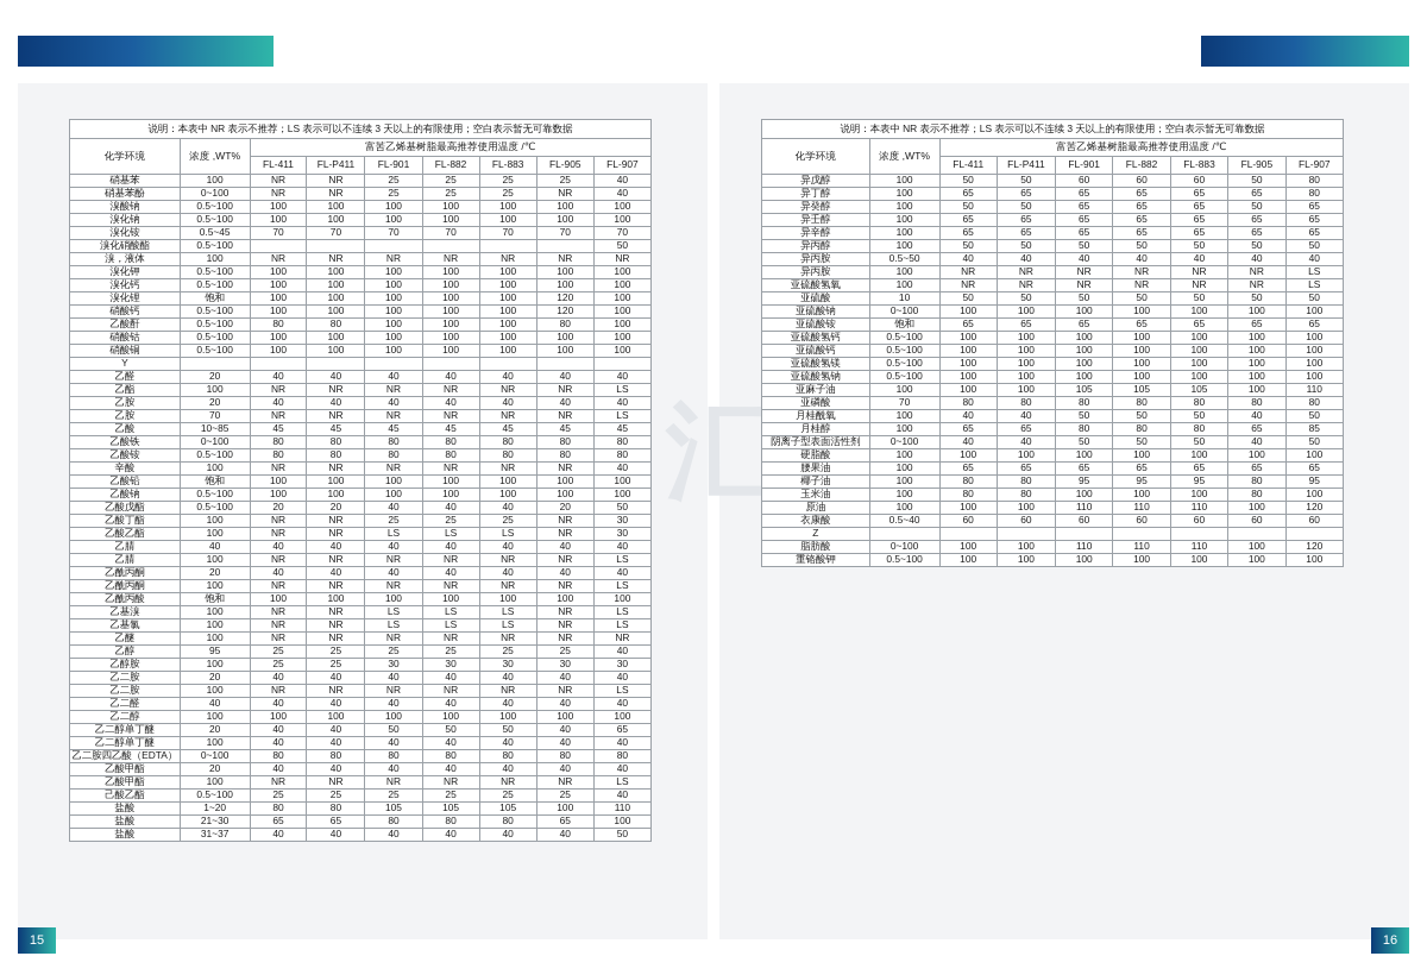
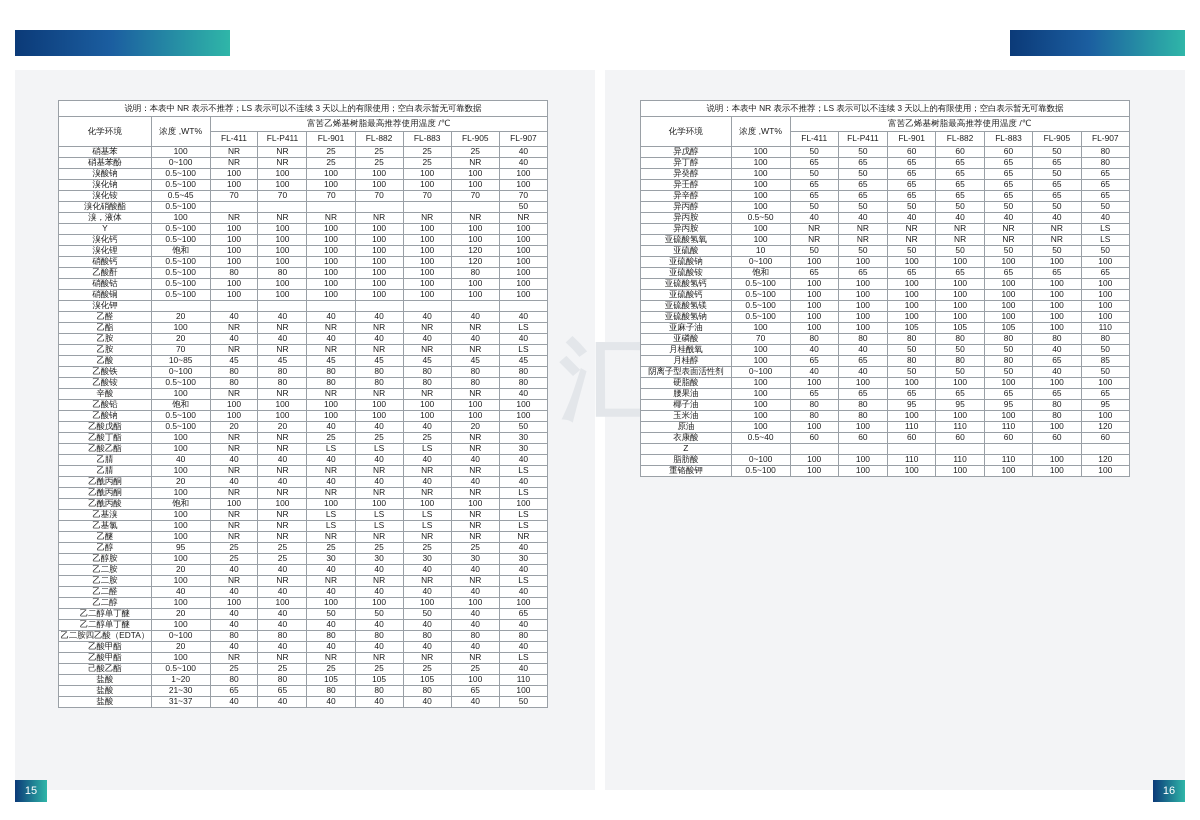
  汇
  说明：本表中 NR 表示不推荐；LS 表示可以不连续 3 天以上的有限使用；空白表示暂无可靠数据
  化学环境	浓度 ,WT%	富䒷乙烯基树脂最高推荐使用温度 /℃
  FL-411	FL-P411	FL-901	FL-882	FL-883	FL-905	FL-907
  硝基苯	100	NR	NR	25	25	25	25	40
  硝基苯酚	0~100	NR	NR	25	25	25	NR	40
  溴酸钠	0.5~100	100	100	100	100	100	100	100
  溴化钠	0.5~100	100	100	100	100	100	100	100
  溴化铵	0.5~45	70	70	70	70	70	70	70
  溴化硝酸酯	0.5~100							50
  溴，液体	100	NR	NR	NR	NR	NR	NR	NR
- 溴化钾	0.5~100	100	100	100	100	100	100	100
+ Y	0.5~100	100	100	100	100	100	100	100
  溴化钙	0.5~100	100	100	100	100	100	100	100
  溴化锂	饱和	100	100	100	100	100	120	100
  硝酸钙	0.5~100	100	100	100	100	100	120	100
  乙酸酐	0.5~100	80	80	100	100	100	80	100
  硝酸钴	0.5~100	100	100	100	100	100	100	100
  硝酸铜	0.5~100	100	100	100	100	100	100	100
- Y
+ 溴化钾
  乙醛	20	40	40	40	40	40	40	40
  乙酯	100	NR	NR	NR	NR	NR	NR	LS
  乙胺	20	40	40	40	40	40	40	40
  乙胺	70	NR	NR	NR	NR	NR	NR	LS
  乙酸	10~85	45	45	45	45	45	45	45
  乙酸铁	0~100	80	80	80	80	80	80	80
  乙酸铵	0.5~100	80	80	80	80	80	80	80
  辛酸	100	NR	NR	NR	NR	NR	NR	40
  乙酸铅	饱和	100	100	100	100	100	100	100
  乙酸钠	0.5~100	100	100	100	100	100	100	100
  乙酸戊酯	0.5~100	20	20	40	40	40	20	50
  乙酸丁酯	100	NR	NR	25	25	25	NR	30
  乙酸乙酯	100	NR	NR	LS	LS	LS	NR	30
  乙腈	40	40	40	40	40	40	40	40
  乙腈	100	NR	NR	NR	NR	NR	NR	LS
  乙酰丙酮	20	40	40	40	40	40	40	40
  乙酰丙酮	100	NR	NR	NR	NR	NR	NR	LS
  乙酰丙酸	饱和	100	100	100	100	100	100	100
  乙基溴	100	NR	NR	LS	LS	LS	NR	LS
  乙基氯	100	NR	NR	LS	LS	LS	NR	LS
  乙醚	100	NR	NR	NR	NR	NR	NR	NR
  乙醇	95	25	25	25	25	25	25	40
  乙醇胺	100	25	25	30	30	30	30	30
  乙二胺	20	40	40	40	40	40	40	40
  乙二胺	100	NR	NR	NR	NR	NR	NR	LS
  乙二醛	40	40	40	40	40	40	40	40
  乙二醇	100	100	100	100	100	100	100	100
  乙二醇单丁醚	20	40	40	50	50	50	40	65
  乙二醇单丁醚	100	40	40	40	40	40	40	40
  乙二胺四乙酸（EDTA）	0~100	80	80	80	80	80	80	80
  乙酸甲酯	20	40	40	40	40	40	40	40
  乙酸甲酯	100	NR	NR	NR	NR	NR	NR	LS
  己酸乙酯	0.5~100	25	25	25	25	25	25	40
  盐酸	1~20	80	80	105	105	105	100	110
  盐酸	21~30	65	65	80	80	80	65	100
  盐酸	31~37	40	40	40	40	40	40	50
  说明：本表中 NR 表示不推荐；LS 表示可以不连续 3 天以上的有限使用；空白表示暂无可靠数据
  化学环境	浓度 ,WT%	富䒷乙烯基树脂最高推荐使用温度 /℃
  FL-411	FL-P411	FL-901	FL-882	FL-883	FL-905	FL-907
  异戊醇	100	50	50	60	60	60	50	80
  异丁醇	100	65	65	65	65	65	65	80
  异癸醇	100	50	50	65	65	65	50	65
  异壬醇	100	65	65	65	65	65	65	65
  异辛醇	100	65	65	65	65	65	65	65
  异丙醇	100	50	50	50	50	50	50	50
  异丙胺	0.5~50	40	40	40	40	40	40	40
  异丙胺	100	NR	NR	NR	NR	NR	NR	LS
  亚硫酸氢氧	100	NR	NR	NR	NR	NR	NR	LS
  亚硫酸	10	50	50	50	50	50	50	50
  亚硫酸钠	0~100	100	100	100	100	100	100	100
  亚硫酸铵	饱和	65	65	65	65	65	65	65
  亚硫酸氢钙	0.5~100	100	100	100	100	100	100	100
  亚硫酸钙	0.5~100	100	100	100	100	100	100	100
  亚硫酸氢镁	0.5~100	100	100	100	100	100	100	100
  亚硫酸氢钠	0.5~100	100	100	100	100	100	100	100
  亚麻子油	100	100	100	105	105	105	100	110
  亚磷酸	70	80	80	80	80	80	80	80
  月桂酰氧	100	40	40	50	50	50	40	50
  月桂醇	100	65	65	80	80	80	65	85
  阴离子型表面活性剂	0~100	40	40	50	50	50	40	50
  硬脂酸	100	100	100	100	100	100	100	100
  腰果油	100	65	65	65	65	65	65	65
  椰子油	100	80	80	95	95	95	80	95
  玉米油	100	80	80	100	100	100	80	100
  原油	100	100	100	110	110	110	100	120
  衣康酸	0.5~40	60	60	60	60	60	60	60
  Z
  脂肪酸	0~100	100	100	110	110	110	100	120
  重铬酸钾	0.5~100	100	100	100	100	100	100	100
  15
  16
